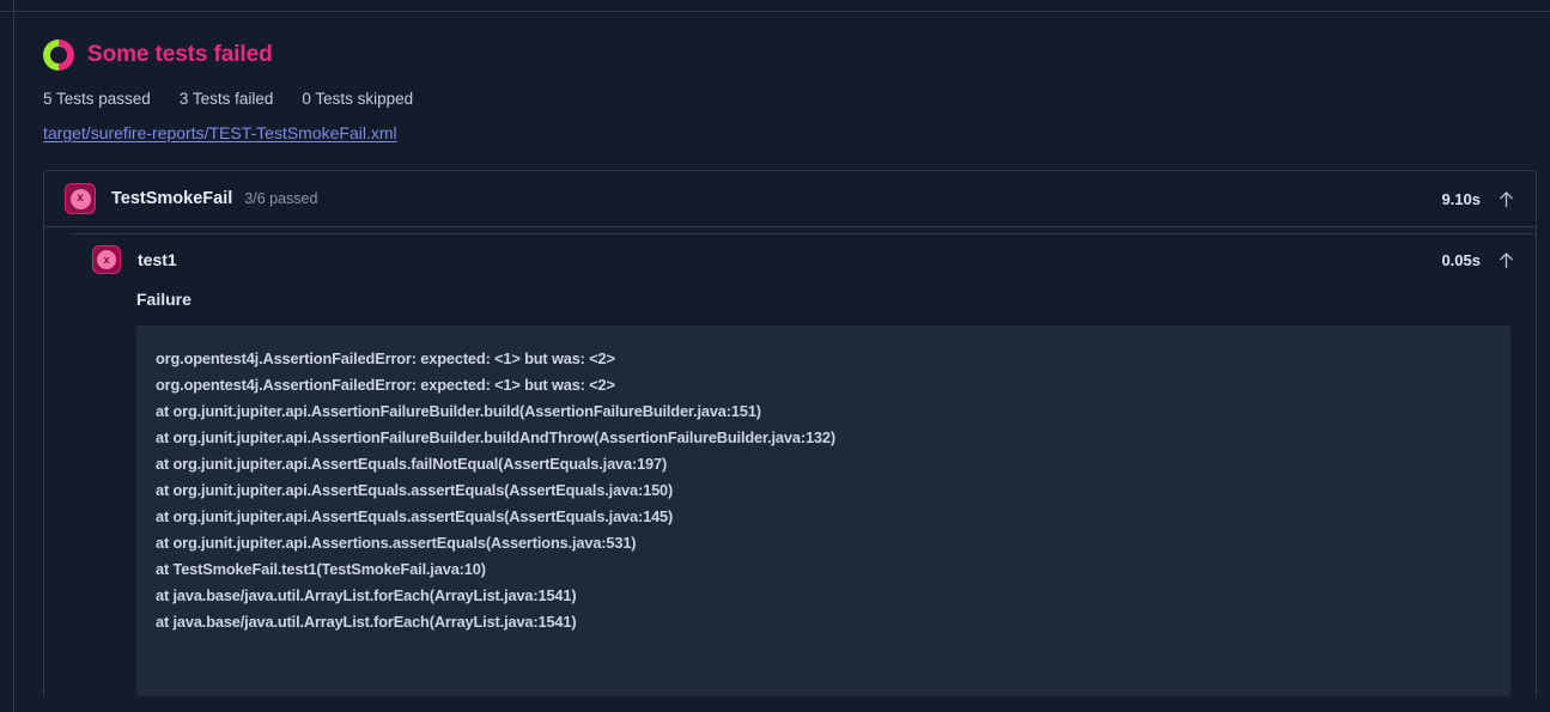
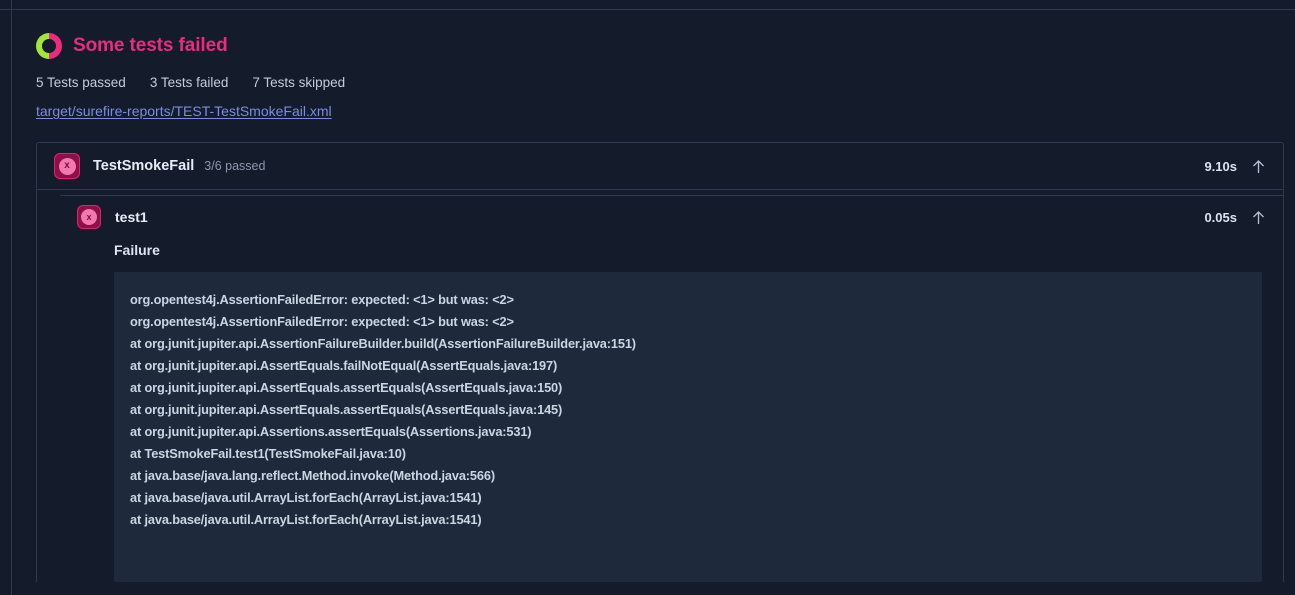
  Some tests failed
  5 Tests passed
  3 Tests failed
- 0 Tests skipped
+ 7 Tests skipped
  target/surefire-reports/TEST-TestSmokeFail.xml
  x
  TestSmokeFail
  3/6 passed
  9.10s
  x
  test1
  0.05s
  Failure
  org.opentest4j.AssertionFailedError: expected: <1> but was: <2>
  org.opentest4j.AssertionFailedError: expected: <1> but was: <2>
  at org.junit.jupiter.api.AssertionFailureBuilder.build(AssertionFailureBuilder.java:151)
- at org.junit.jupiter.api.AssertionFailureBuilder.buildAndThrow(AssertionFailureBuilder.java:132)
  at org.junit.jupiter.api.AssertEquals.failNotEqual(AssertEquals.java:197)
  at org.junit.jupiter.api.AssertEquals.assertEquals(AssertEquals.java:150)
  at org.junit.jupiter.api.AssertEquals.assertEquals(AssertEquals.java:145)
  at org.junit.jupiter.api.Assertions.assertEquals(Assertions.java:531)
  at TestSmokeFail.test1(TestSmokeFail.java:10)
+ at java.base/java.lang.reflect.Method.invoke(Method.java:566)
  at java.base/java.util.ArrayList.forEach(ArrayList.java:1541)
  at java.base/java.util.ArrayList.forEach(ArrayList.java:1541)
